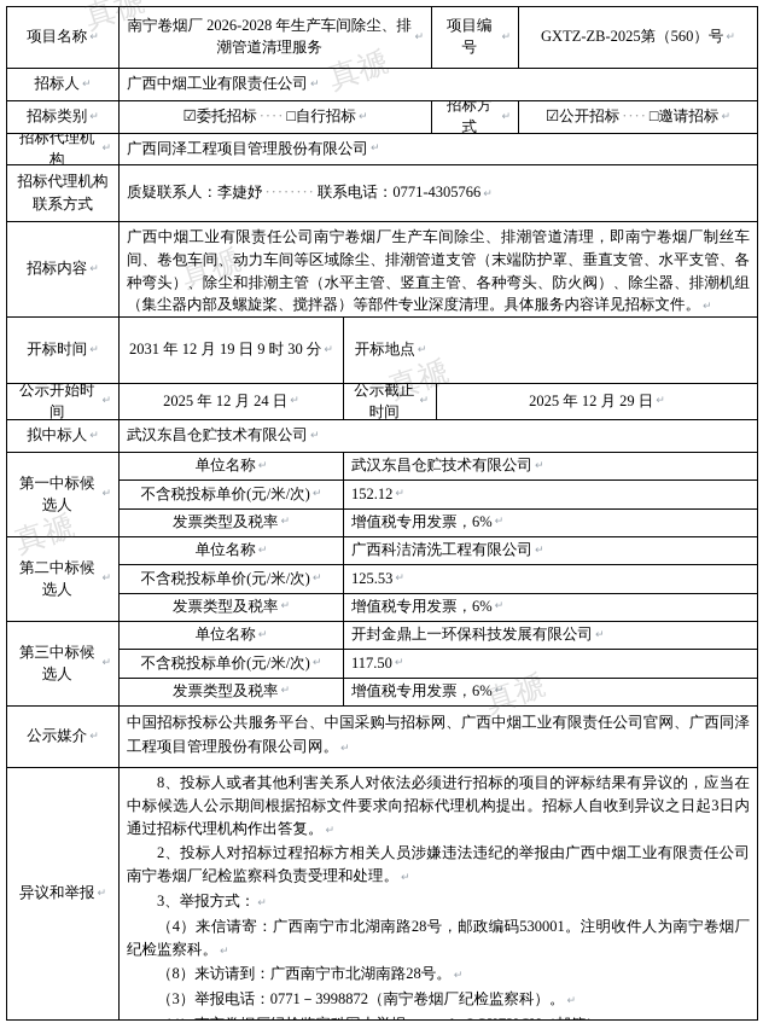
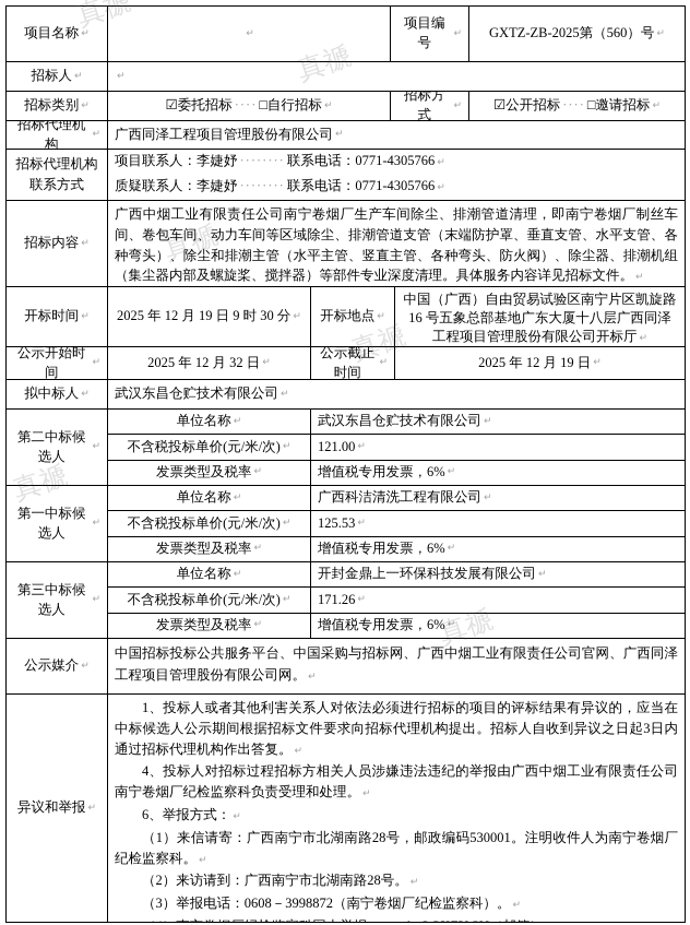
  项目名称
  ↵
- 南宁卷烟厂 2026-2028 年生产车间除尘、排潮管道清理服务
  ↵
  项目编号
  ↵
  GXTZ-ZB-2025第（560）号
  ↵
  招标人
  ↵
- 广西中烟工业有限责任公司
  ↵
  招标类别
  ↵
  ☑委托招标
  ····
  □自行招标
  ↵
  招标方式
  ↵
  ☑公开招标
  ····
  □邀请招标
  ↵
  招标代理机构
  ↵
  广西同泽工程项目管理股份有限公司
  ↵
  招标代理机构
  联系方式
+ 项目联系人：李婕妤 ········ 联系电话：0771-4305766 ↵
  质疑联系人：李婕妤 ········ 联系电话：0771-4305766 ↵
  招标内容
  ↵
  广西中烟工业有限责任公司南宁卷烟厂生产车间除尘、排潮管道清理，即南宁卷烟厂制丝车间、卷包车间、动力车间等区域除尘、排潮管道支管（末端防护罩、垂直支管、水平支管、各种弯头）、除尘和排潮主管（水平主管、竖直主管、各种弯头、防火阀）、除尘器、排潮机组（集尘器内部及螺旋桨、搅拌器）等部件专业深度清理。具体服务内容详见招标文件。 ↵
  开标时间
  ↵
- 2031 年 12 月 19 日 9 时 30 分
+ 2025 年 12 月 19 日 9 时 30 分
  ↵
  开标地点
  ↵
+ 中国（广西）自由贸易试验区南宁片区凯旋路 16 号五象总部基地广东大厦十八层广西同泽工程项目管理股份有限公司开标厅 ↵
  公示开始时间
  ↵
- 2025 年 12 月 24 日
+ 2025 年 12 月 32 日
  ↵
  公示截止时间
  ↵
- 2025 年 12 月 29 日
+ 2025 年 12 月 19 日
  ↵
  拟中标人
  ↵
  武汉东昌仓贮技术有限公司
  ↵
- 第一中标候选人
+ 第二中标候选人
  ↵
  单位名称
  ↵
  武汉东昌仓贮技术有限公司
  ↵
  不含税投标单价(元/米/次)
  ↵
- 152.12
+ 121.00
  ↵
  发票类型及税率
  ↵
  增值税专用发票，6%
  ↵
- 第二中标候选人
+ 第一中标候选人
  ↵
  单位名称
  ↵
  广西科洁清洗工程有限公司
  ↵
  不含税投标单价(元/米/次)
  ↵
  125.53
  ↵
  发票类型及税率
  ↵
  增值税专用发票，6%
  ↵
  第三中标候选人
  ↵
  单位名称
  ↵
  开封金鼎上一环保科技发展有限公司
  ↵
  不含税投标单价(元/米/次)
  ↵
- 117.50
+ 171.26
  ↵
  发票类型及税率
  ↵
  增值税专用发票，6%
  ↵
  公示媒介
  ↵
  中国招标投标公共服务平台、中国采购与招标网、广西中烟工业有限责任公司官网、广西同泽工程项目管理股份有限公司网。 ↵
  异议和举报
  ↵
- 8、投标人或者其他利害关系人对依法必须进行招标的项目的评标结果有异议的，应当在中标候选人公示期间根据招标文件要求向招标代理机构提出。招标人自收到异议之日起3日内通过招标代理机构作出答复。 ↵
+ 1、投标人或者其他利害关系人对依法必须进行招标的项目的评标结果有异议的，应当在中标候选人公示期间根据招标文件要求向招标代理机构提出。招标人自收到异议之日起3日内通过招标代理机构作出答复。 ↵
- 2、投标人对招标过程招标方相关人员涉嫌违法违纪的举报由广西中烟工业有限责任公司南宁卷烟厂纪检监察科负责受理和处理。 ↵
+ 4、投标人对招标过程招标方相关人员涉嫌违法违纪的举报由广西中烟工业有限责任公司南宁卷烟厂纪检监察科负责受理和处理。 ↵
- 3、举报方式： ↵
+ 6、举报方式： ↵
- （4）来信请寄：广西南宁市北湖南路28号，邮政编码530001。注明收件人为南宁卷烟厂纪检监察科。 ↵
+ （1）来信请寄：广西南宁市北湖南路28号，邮政编码530001。注明收件人为南宁卷烟厂纪检监察科。 ↵
- （8）来访请到：广西南宁市北湖南路28号。 ↵
+ （2）来访请到：广西南宁市北湖南路28号。 ↵
- （3）举报电话：0771－3998872（南宁卷烟厂纪检监察科）。 ↵
+ （3）举报电话：0608－3998872（南宁卷烟厂纪检监察科）。 ↵
